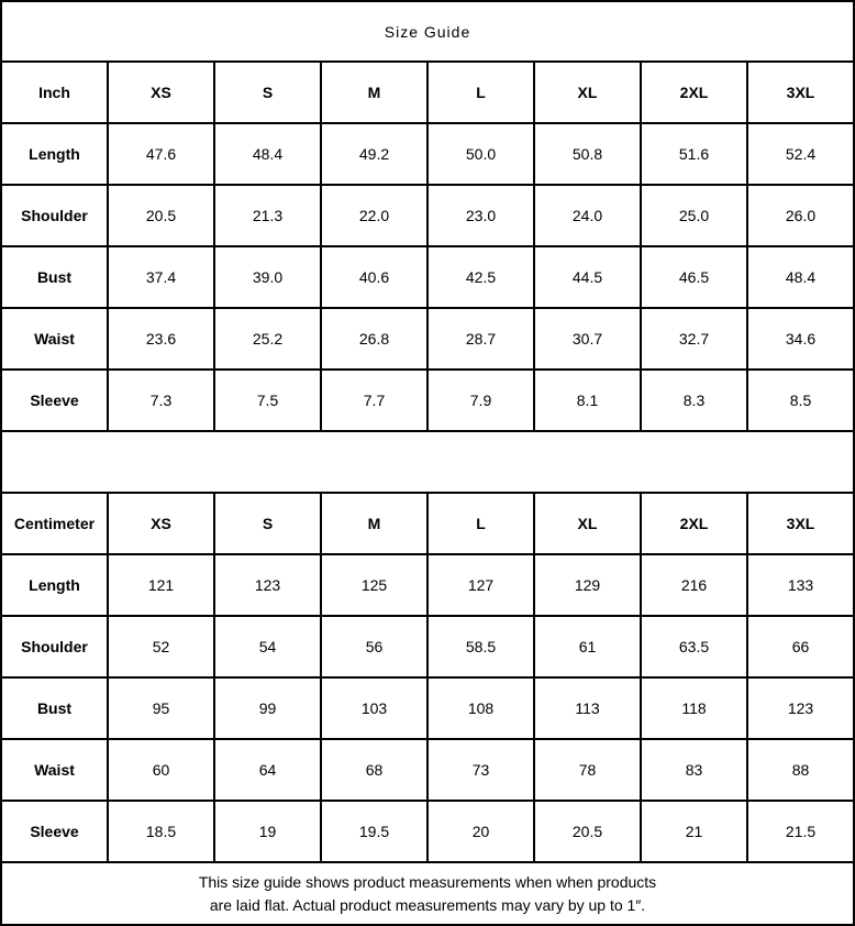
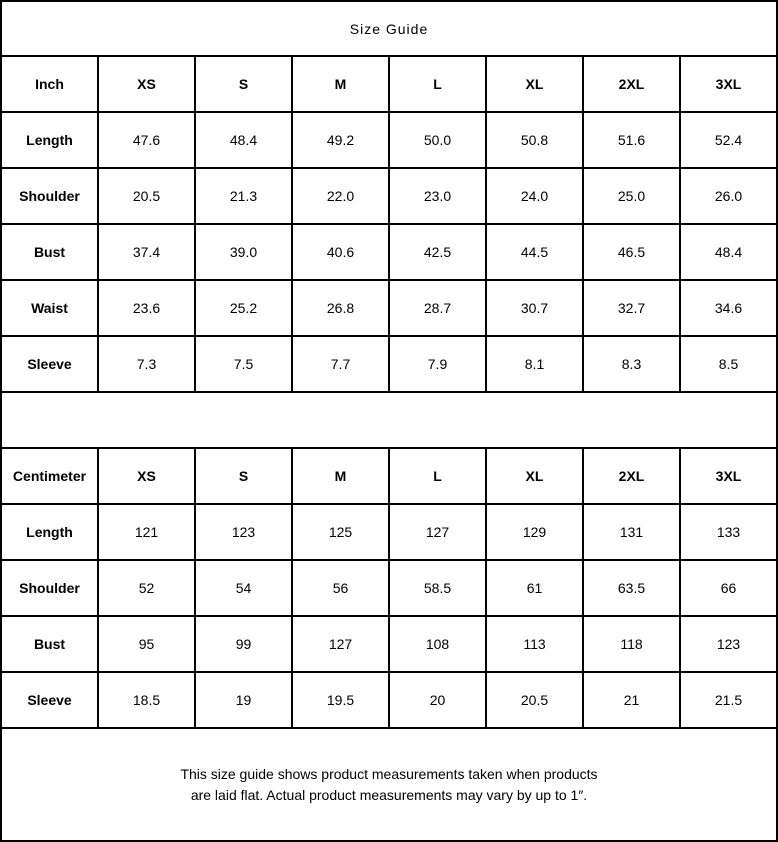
  Size Guide
  Inch	XS	S	M	L	XL	2XL	3XL
  Length	47.6	48.4	49.2	50.0	50.8	51.6	52.4
  Shoulder	20.5	21.3	22.0	23.0	24.0	25.0	26.0
  Bust	37.4	39.0	40.6	42.5	44.5	46.5	48.4
  Waist	23.6	25.2	26.8	28.7	30.7	32.7	34.6
  Sleeve	7.3	7.5	7.7	7.9	8.1	8.3	8.5
  Centimeter	XS	S	M	L	XL	2XL	3XL
- Length	121	123	125	127	129	216	133
+ Length	121	123	125	127	129	131	133
  Shoulder	52	54	56	58.5	61	63.5	66
- Bust	95	99	103	108	113	118	123
+ Bust	95	99	127	108	113	118	123
- Waist	60	64	68	73	78	83	88
  Sleeve	18.5	19	19.5	20	20.5	21	21.5
- This size guide shows product measurements when when products are laid flat. Actual product measurements may vary by up to 1″.
+ This size guide shows product measurements taken when products are laid flat. Actual product measurements may vary by up to 1″.
